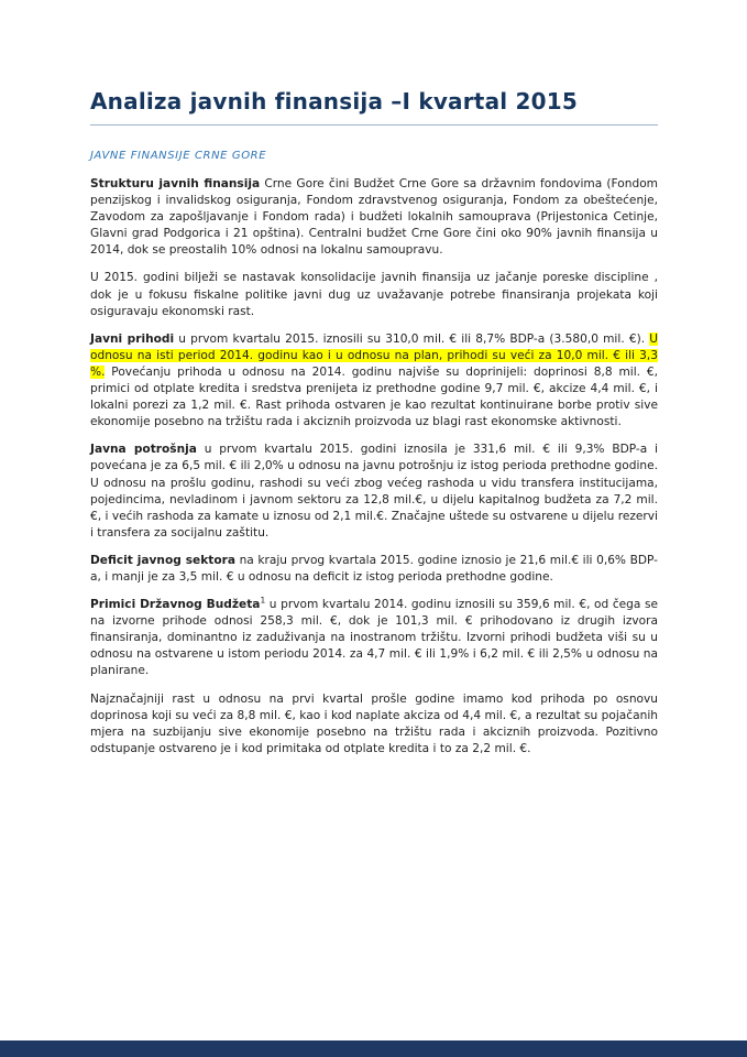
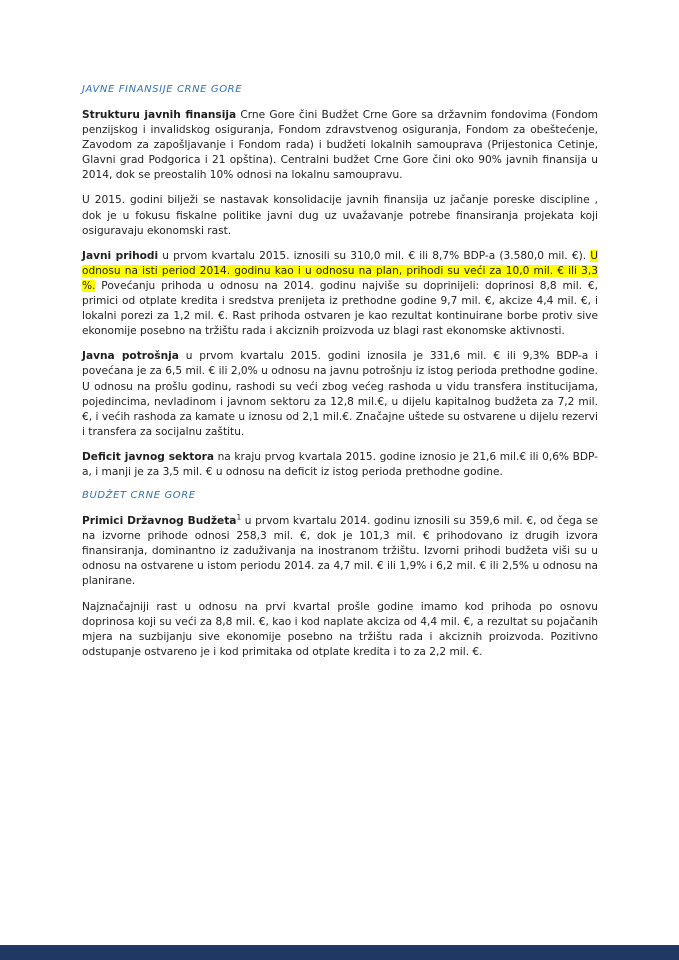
- Analiza javnih finansija –I kvartal 2015
  JAVNE FINANSIJE CRNE GORE
  Strukturu javnih finansija Crne Gore čini Budžet Crne Gore sa državnim fondovima (Fondom penzijskog i invalidskog osiguranja, Fondom zdravstvenog osiguranja, Fondom za obeštećenje, Zavodom za zapošljavanje i Fondom rada) i budžeti lokalnih samouprava (Prijestonica Cetinje, Glavni grad Podgorica i 21 opština). Centralni budžet Crne Gore čini oko 90% javnih finansija u 2014, dok se preostalih 10% odnosi na lokalnu samoupravu.
  U 2015. godini bilježi se nastavak konsolidacije javnih finansija uz jačanje poreske discipline , dok je u fokusu fiskalne politike javni dug uz uvažavanje potrebe finansiranja projekata koji osiguravaju ekonomski rast.
  Javni prihodi u prvom kvartalu 2015. iznosili su 310,0 mil. € ili 8,7% BDP-a (3.580,0 mil. €). U odnosu na isti period 2014. godinu kao i u odnosu na plan, prihodi su veći za 10,0 mil. € ili 3,3 %. Povećanju prihoda u odnosu na 2014. godinu najviše su doprinijeli: doprinosi 8,8 mil. €, primici od otplate kredita i sredstva prenijeta iz prethodne godine 9,7 mil. €, akcize 4,4 mil. €, i lokalni porezi za 1,2 mil. €. Rast prihoda ostvaren je kao rezultat kontinuirane borbe protiv sive ekonomije posebno na tržištu rada i akciznih proizvoda uz blagi rast ekonomske aktivnosti.
  Javna potrošnja u prvom kvartalu 2015. godini iznosila je 331,6 mil. € ili 9,3% BDP-a i povećana je za 6,5 mil. € ili 2,0% u odnosu na javnu potrošnju iz istog perioda prethodne godine. U odnosu na prošlu godinu, rashodi su veći zbog većeg rashoda u vidu transfera institucijama, pojedincima, nevladinom i javnom sektoru za 12,8 mil.€, u dijelu kapitalnog budžeta za 7,2 mil. €, i većih rashoda za kamate u iznosu od 2,1 mil.€. Značajne uštede su ostvarene u dijelu rezervi i transfera za socijalnu zaštitu.
  Deficit javnog sektora na kraju prvog kvartala 2015. godine iznosio je 21,6 mil.€ ili 0,6% BDP-a, i manji je za 3,5 mil. € u odnosu na deficit iz istog perioda prethodne godine.
+ BUDŽET CRNE GORE
  Primici Državnog Budžeta1 u prvom kvartalu 2014. godinu iznosili su 359,6 mil. €, od čega se na izvorne prihode odnosi 258,3 mil. €, dok je 101,3 mil. € prihodovano iz drugih izvora finansiranja, dominantno iz zaduživanja na inostranom tržištu. Izvorni prihodi budžeta viši su u odnosu na ostvarene u istom periodu 2014. za 4,7 mil. € ili 1,9% i 6,2 mil. € ili 2,5% u odnosu na planirane.
  Najznačajniji rast u odnosu na prvi kvartal prošle godine imamo kod prihoda po osnovu doprinosa koji su veći za 8,8 mil. €, kao i kod naplate akciza od 4,4 mil. €, a rezultat su pojačanih mjera na suzbijanju sive ekonomije posebno na tržištu rada i akciznih proizvoda. Pozitivno odstupanje ostvareno je i kod primitaka od otplate kredita i to za 2,2 mil. €.
